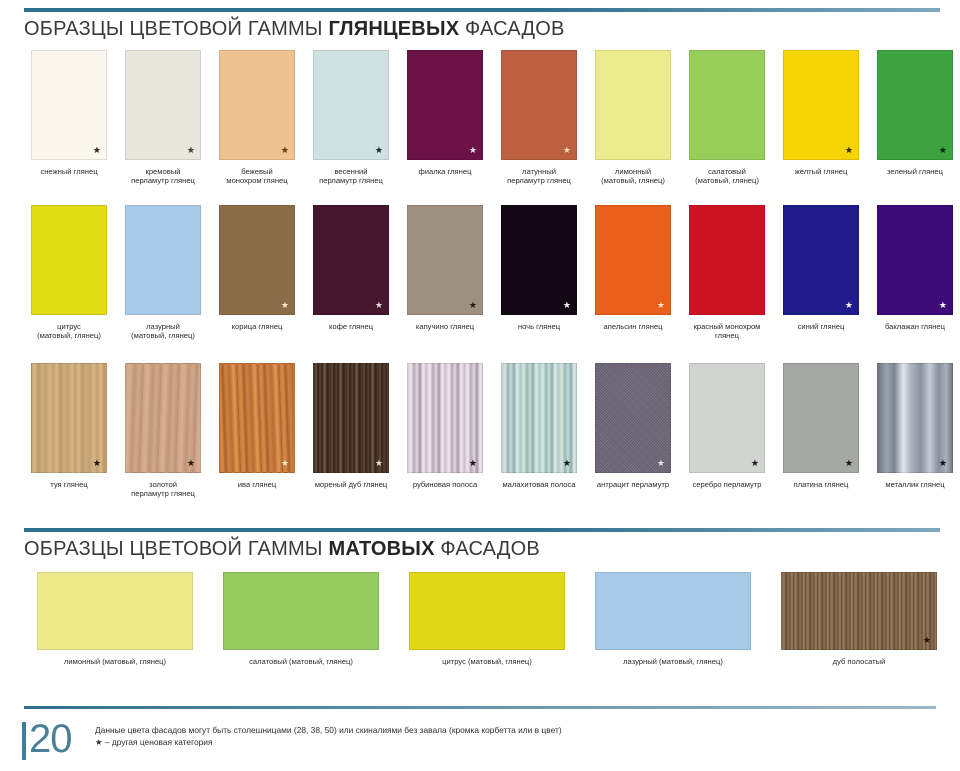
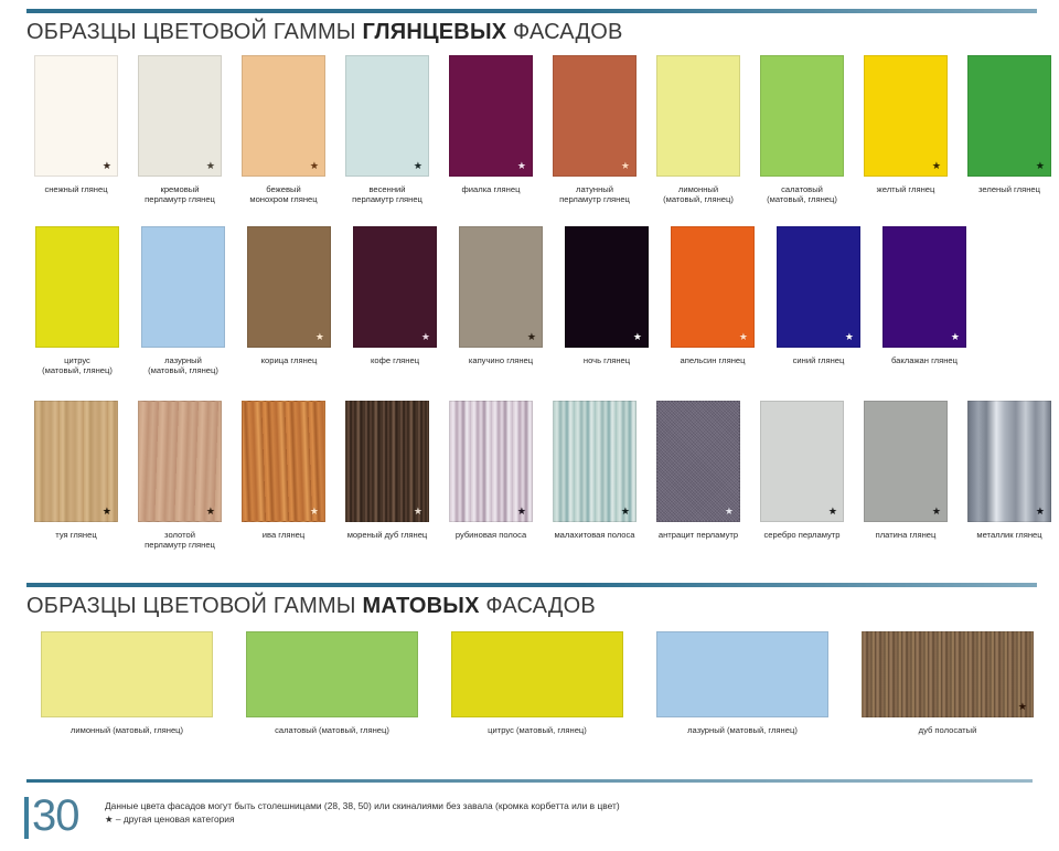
  ОБРАЗЦЫ ЦВЕТОВОЙ ГАММЫ ГЛЯНЦЕВЫХ ФАСАДОВ
  ★
  снежный глянец
  ★
  кремовый
  перламутр глянец
  ★
  бежевый
  монохром глянец
  ★
  весенний
  перламутр глянец
  ★
  фиалка глянец
  ★
  латунный
  перламутр глянец
  лимонный
  (матовый, глянец)
  салатовый
  (матовый, глянец)
  ★
  желтый глянец
  ★
  зеленый глянец
  цитрус
  (матовый, глянец)
  лазурный
  (матовый, глянец)
  ★
  корица глянец
  ★
  кофе глянец
  ★
  капучино глянец
  ★
  ночь глянец
  ★
  апельсин глянец
- красный монохром
- глянец
  ★
  синий глянец
  ★
  баклажан глянец
  ★
  туя глянец
  ★
  золотой
  перламутр глянец
  ★
  ива глянец
  ★
  мореный дуб глянец
  ★
  рубиновая полоса
  ★
  малахитовая полоса
  ★
  антрацит перламутр
  ★
  серебро перламутр
  ★
  платина глянец
  ★
  металлик глянец
  ОБРАЗЦЫ ЦВЕТОВОЙ ГАММЫ МАТОВЫХ ФАСАДОВ
  лимонный (матовый, глянец)
  салатовый (матовый, глянец)
  цитрус (матовый, глянец)
  лазурный (матовый, глянец)
  ★
  дуб полосатый
- 20
+ 30
  Данные цвета фасадов могут быть столешницами (28, 38, 50) или скиналиями без завала (кромка корбетта или в цвет)
  ★ – другая ценовая категория
